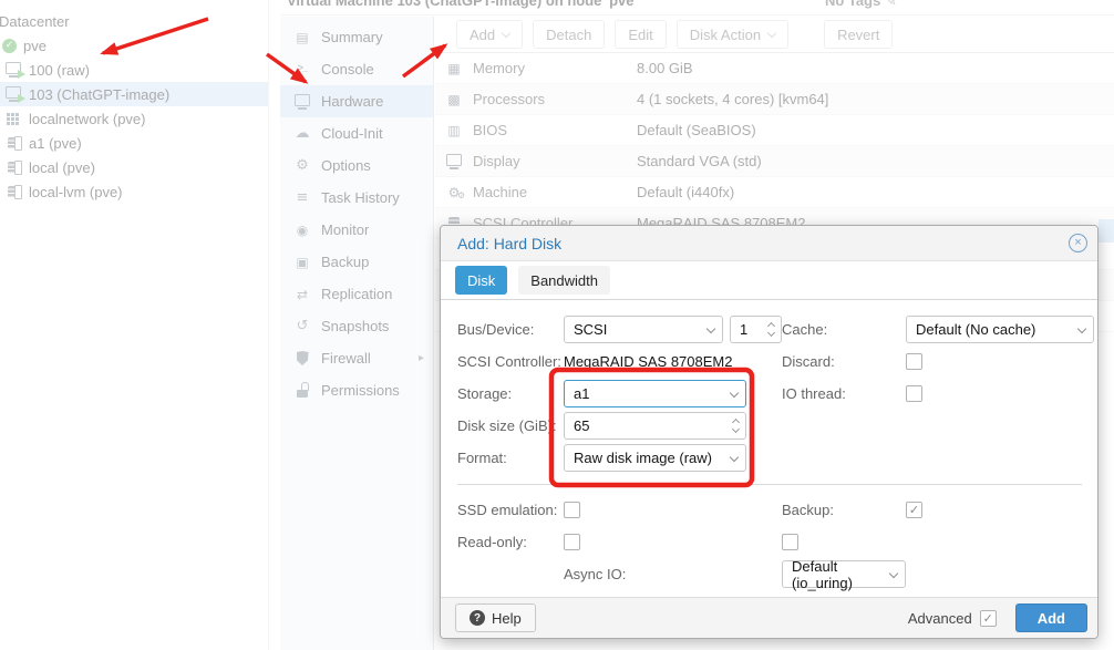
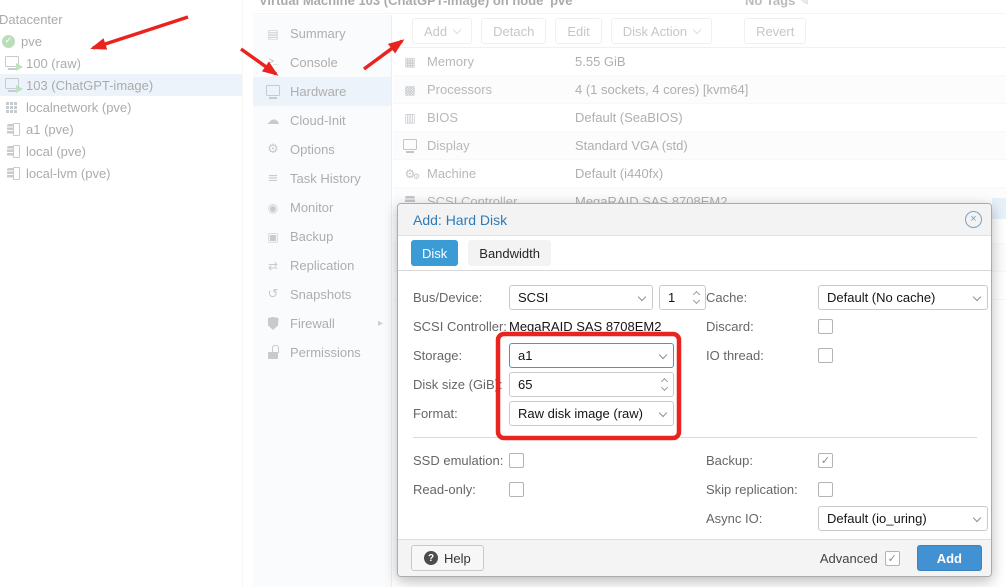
  Datacenter
  pve
  100 (raw)
  103 (ChatGPT-image)
  localnetwork (pve)
  a1 (pve)
  local (pve)
  local-lvm (pve)
  Virtual Machine 103 (ChatGPT-image) on node 'pve'
  No Tags ✎
  ▤
  Summary
  Console
  Hardware
  ☁
  Cloud-Init
  ⚙
  Options
  ≡
  Task History
  ◉
  Monitor
  ▣
  Backup
  ⇄
  Replication
  ↺
  Snapshots
  Firewall
  ▸
  Permissions
  Add
  Detach
  Edit
  Disk Action
  Revert
  ▦
  Memory
- 8.00 GiB
+ 5.55 GiB
  ▩
  Processors
  4 (1 sockets, 4 cores) [kvm64]
  ▥
  BIOS
  Default (SeaBIOS)
  Display
  Standard VGA (std)
  Machine
  Default (i440fx)
  SCSI Controller
  MegaRAID SAS 8708EM2
  Add: Hard Disk
  ×
  Disk
  Bandwidth
  Bus/Device:
  SCSI
  1
  Cache:
  Default (No cache)
  SCSI Controller:
  MegaRAID SAS 8708EM2
  Discard:
  Storage:
  a1
  IO thread:
  Disk size (GiB:
  65
  Format:
  Raw disk image (raw)
  SSD emulation:
  Backup:
  Read-only:
+ Skip replication:
  Async IO:
  Default (io_uring)
  ?
  Help
  Advanced
  Add
